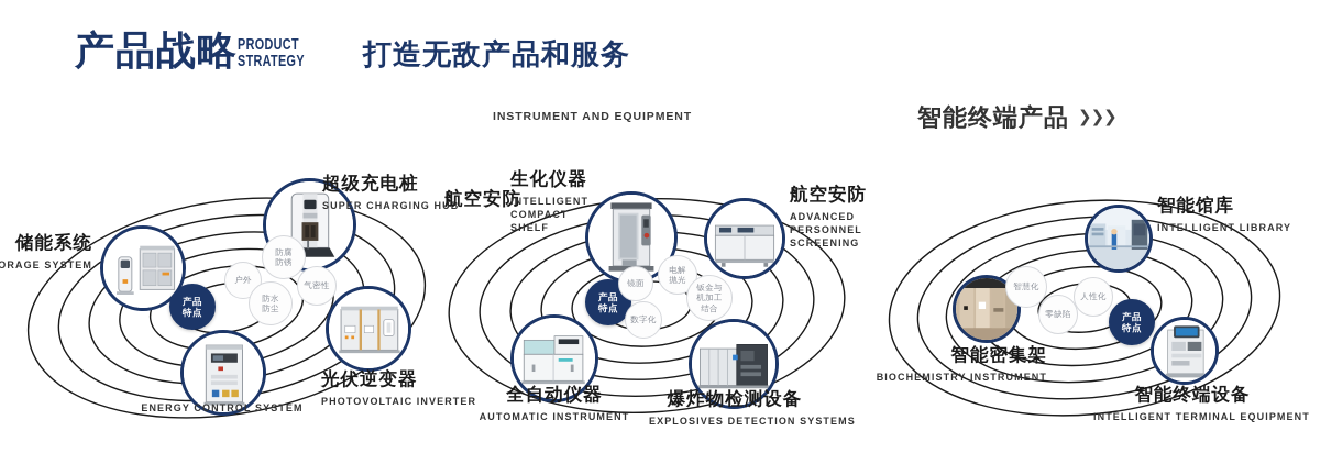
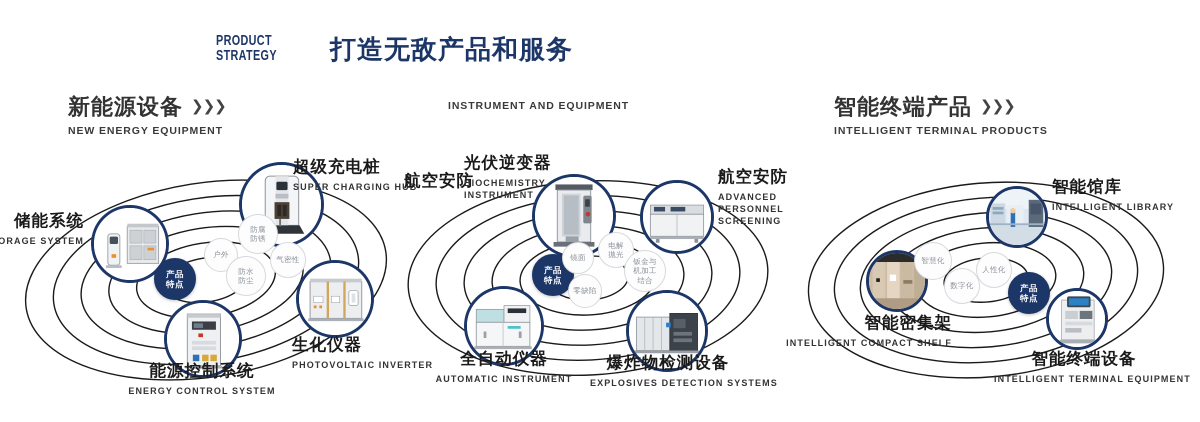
- 产品战略
  PRODUCT
  STRATEGY
  打造无敌产品和服务
+ 新能源设备 ❯❯❯
+ NEW ENERGY EQUIPMENT
  INSTRUMENT AND EQUIPMENT
  智能终端产品 ❯❯❯
+ INTELLIGENT TERMINAL PRODUCTS
  储能系统
  超级充电桩
  SUPER CHARGING HUB
- 光伏逆变器
+ 生化仪器
  PHOTOVOLTAIC INVERTER
+ 能源控制系统
  ENERGY CONTROL SYSTEM
  产品特点
  户外
  防腐防锈
  防水防尘
  气密性
  航空安防
- 生化仪器
+ 光伏逆变器
- INTELLIGENT COMPACT SHELF
+ BIOCHEMISTRY INSTRUMENT
  航空安防
  ADVANCED PERSONNEL SCREENING
  爆炸物检测设备
  EXPLOSIVES DETECTION SYSTEMS
  全自动仪器
  AUTOMATIC INSTRUMENT
  产品特点
  镜面
  电解抛光
  钣金与机加工结合
- 数字化
+ 零缺陷
  智能馆库
  INTELLIGENT LIBRARY
  智能密集架
- BIOCHEMISTRY INSTRUMENT
+ INTELLIGENT COMPACT SHELF
  智能终端设备
  INTELLIGENT TERMINAL EQUIPMENT
  智慧化
- 零缺陷
+ 数字化
  人性化
  产品特点
